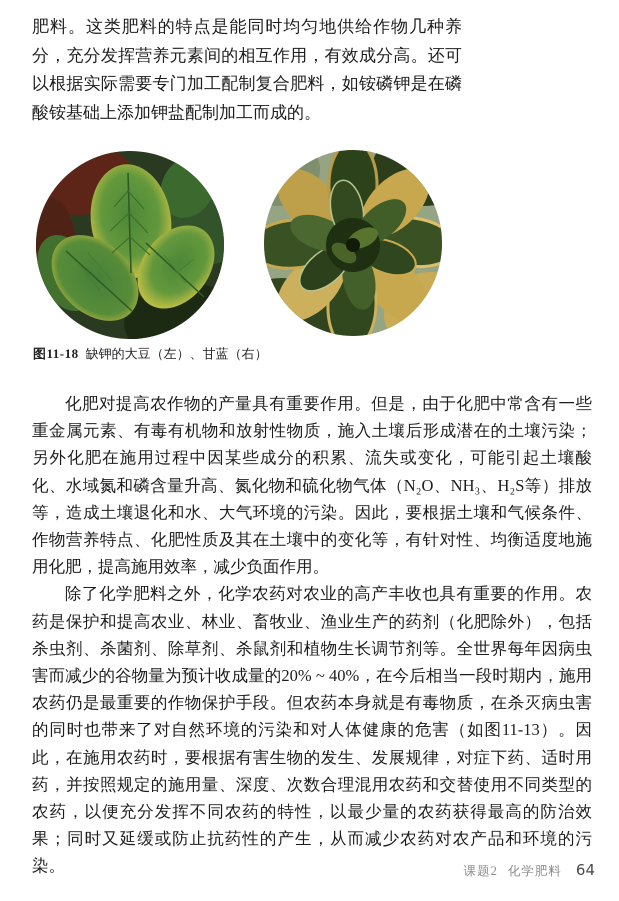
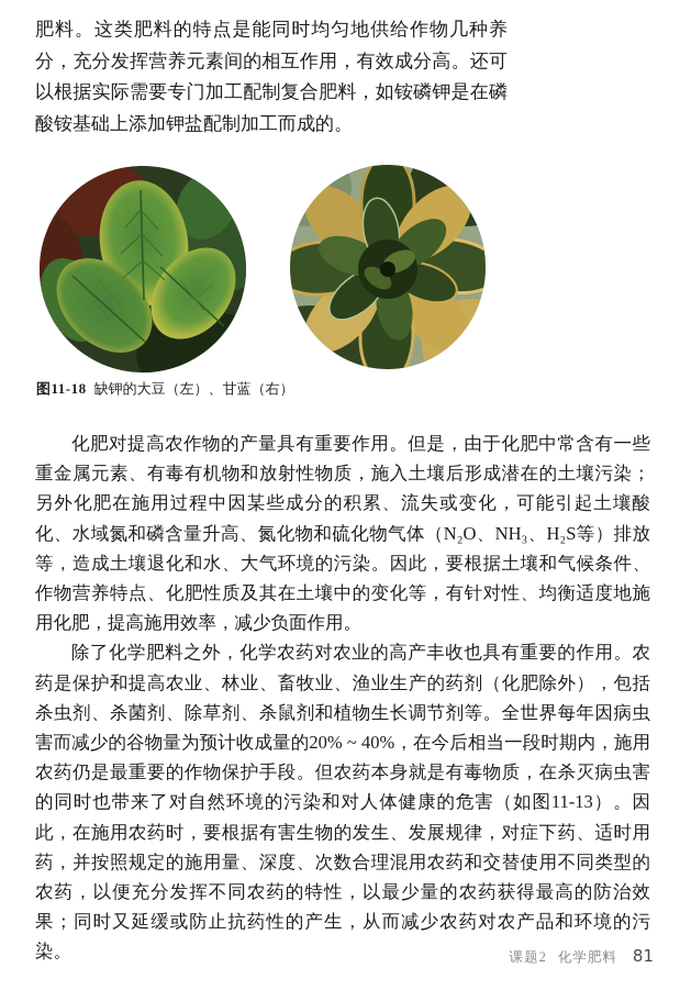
  肥料。这类肥料的特点是能同时均匀地供给作物几种养分，充分发挥营养元素间的相互作用，有效成分高。还可以根据实际需要专门加工配制复合肥料，如铵磷钾是在磷酸铵基础上添加钾盐配制加工而成的。
  图11-18 缺钾的大豆（左）、甘蓝（右）
  化肥对提高农作物的产量具有重要作用。但是，由于化肥中常含有一些重金属元素、有毒有机物和放射性物质，施入土壤后形成潜在的土壤污染；另外化肥在施用过程中因某些成分的积累、流失或变化，可能引起土壤酸化、水域氮和磷含量升高、氮化物和硫化物气体（N₂O、NH₃、H₂S等）排放等，造成土壤退化和水、大气环境的污染。因此，要根据土壤和气候条件、作物营养特点、化肥性质及其在土壤中的变化等，有针对性、均衡适度地施用化肥，提高施用效率，减少负面作用。
  除了化学肥料之外，化学农药对农业的高产丰收也具有重要的作用。农药是保护和提高农业、林业、畜牧业、渔业生产的药剂（化肥除外），包括杀虫剂、杀菌剂、除草剂、杀鼠剂和植物生长调节剂等。全世界每年因病虫害而减少的谷物量为预计收成量的20% ~ 40%，在今后相当一段时期内，施用农药仍是最重要的作物保护手段。但农药本身就是有毒物质，在杀灭病虫害的同时也带来了对自然环境的污染和对人体健康的危害（如图11-13）。因此，在施用农药时，要根据有害生物的发生、发展规律，对症下药、适时用药，并按照规定的施用量、深度、次数合理混用农药和交替使用不同类型的农药，以便充分发挥不同农药的特性，以最少量的农药获得最高的防治效果；同时又延缓或防止抗药性的产生，从而减少农药对农产品和环境的污染。
  课题2 化学肥料
- 64
+ 81
